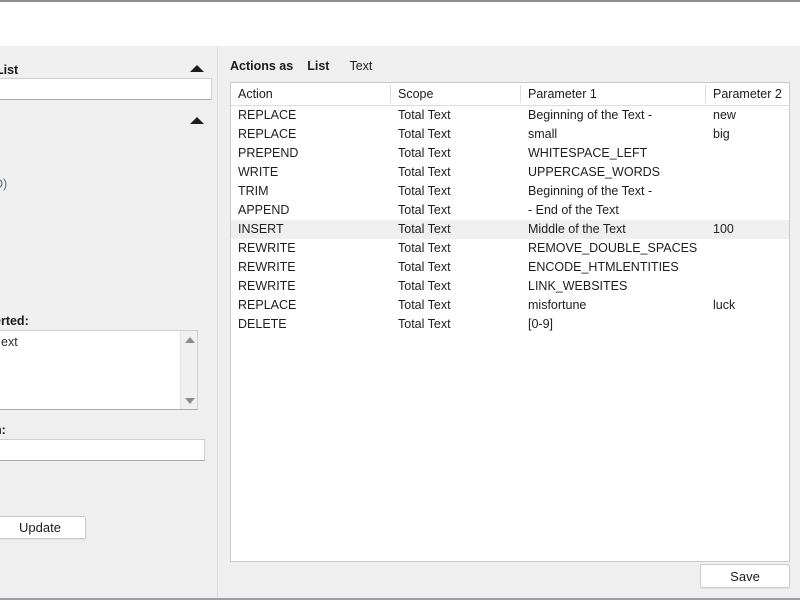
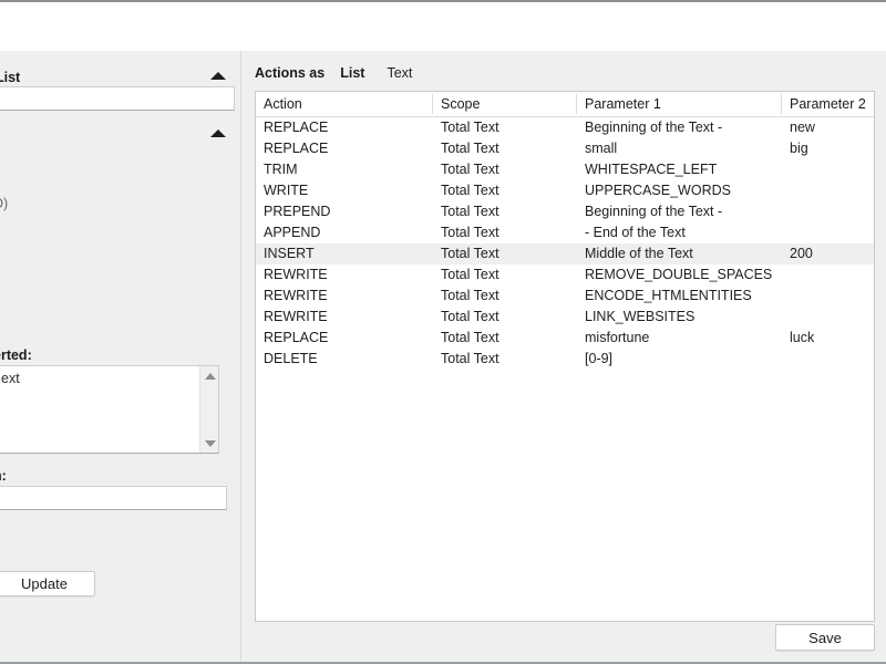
  ist
  rted:
  ext
  Update
  Actions as
  List
  Text
  Action
  Scope
  Parameter 1
  Parameter 2
  REPLACE
  Total Text
  Beginning of the Text -
  new
  REPLACE
  Total Text
  small
  big
- PREPEND
+ TRIM
  Total Text
  WHITESPACE_LEFT
  WRITE
  Total Text
  UPPERCASE_WORDS
- TRIM
+ PREPEND
  Total Text
  Beginning of the Text -
  APPEND
  Total Text
  - End of the Text
  INSERT
  Total Text
  Middle of the Text
- 100
+ 200
  REWRITE
  Total Text
  REMOVE_DOUBLE_SPACES
  REWRITE
  Total Text
  ENCODE_HTMLENTITIES
  REWRITE
  Total Text
  LINK_WEBSITES
  REPLACE
  Total Text
  misfortune
  luck
  DELETE
  Total Text
  [0-9]
  Save
